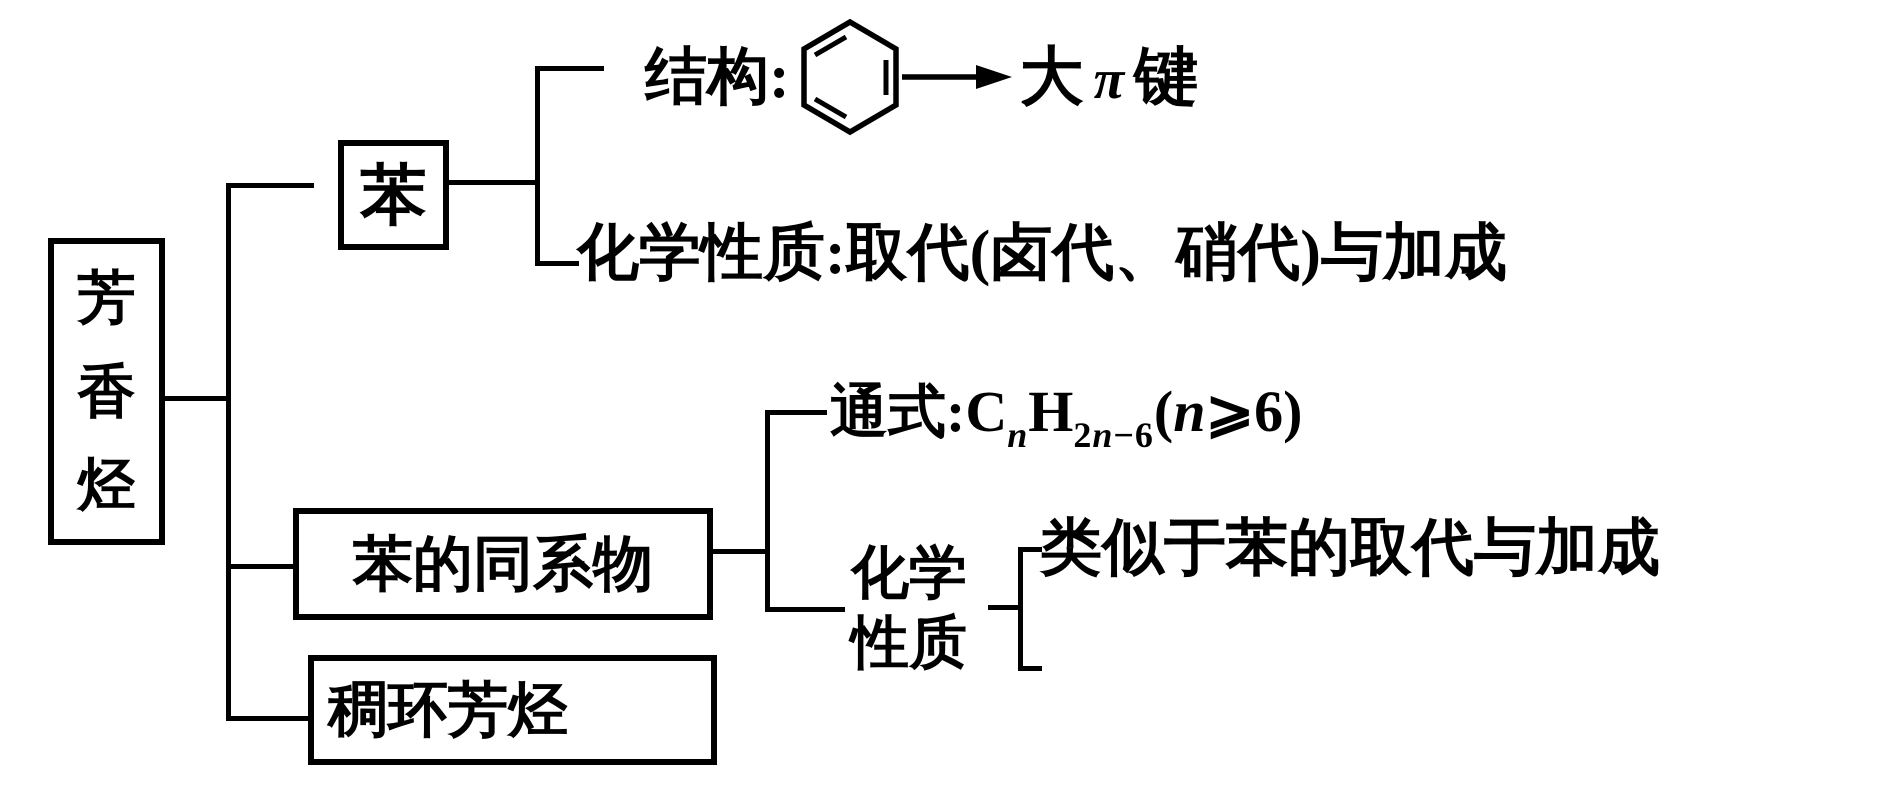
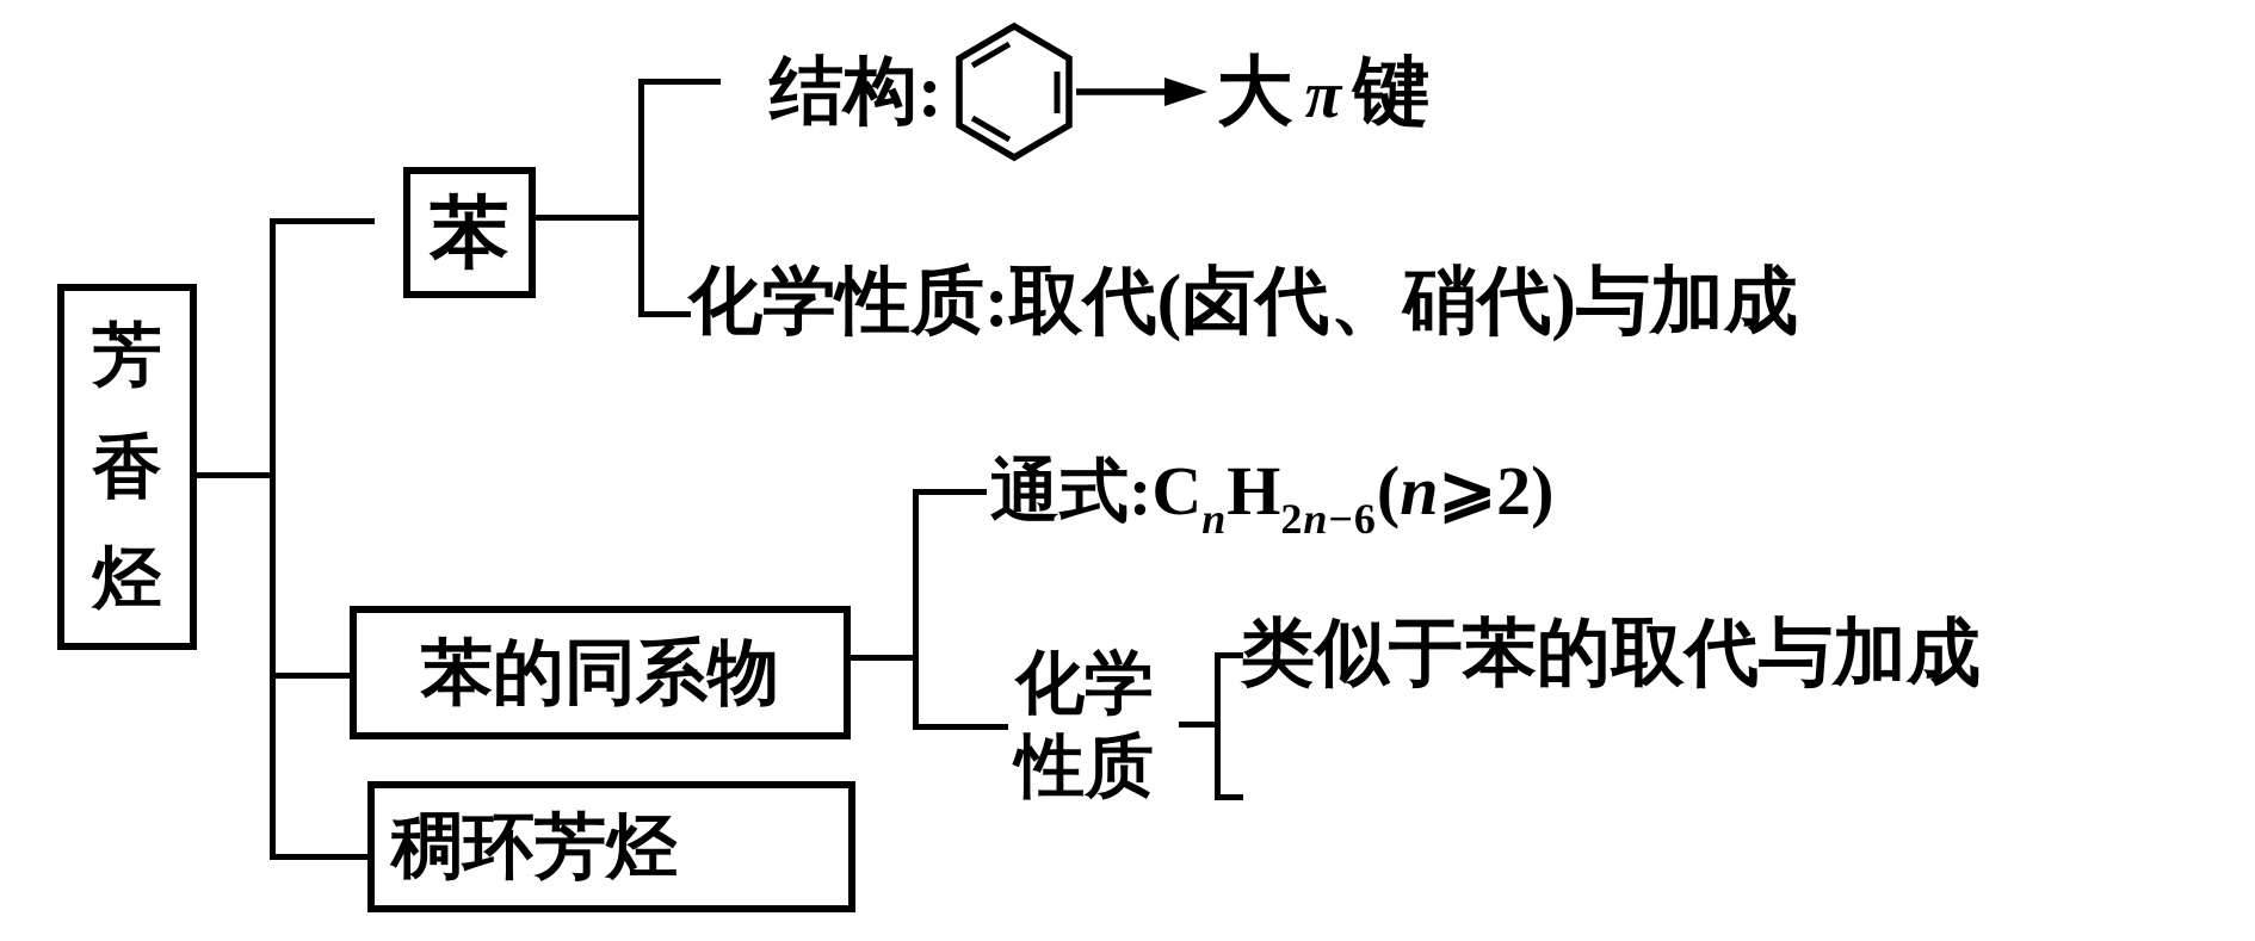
  芳香烃
  苯
  结构:
  大 π 键
  化学性质:取代(卤代、硝代)与加成
  苯的同系物
- 通式:CnH2n−6(n⩾6)
+ 通式:CnH2n−6(n⩾2)
  化学
  性质
  类似于苯的取代与加成
  稠环芳烃
